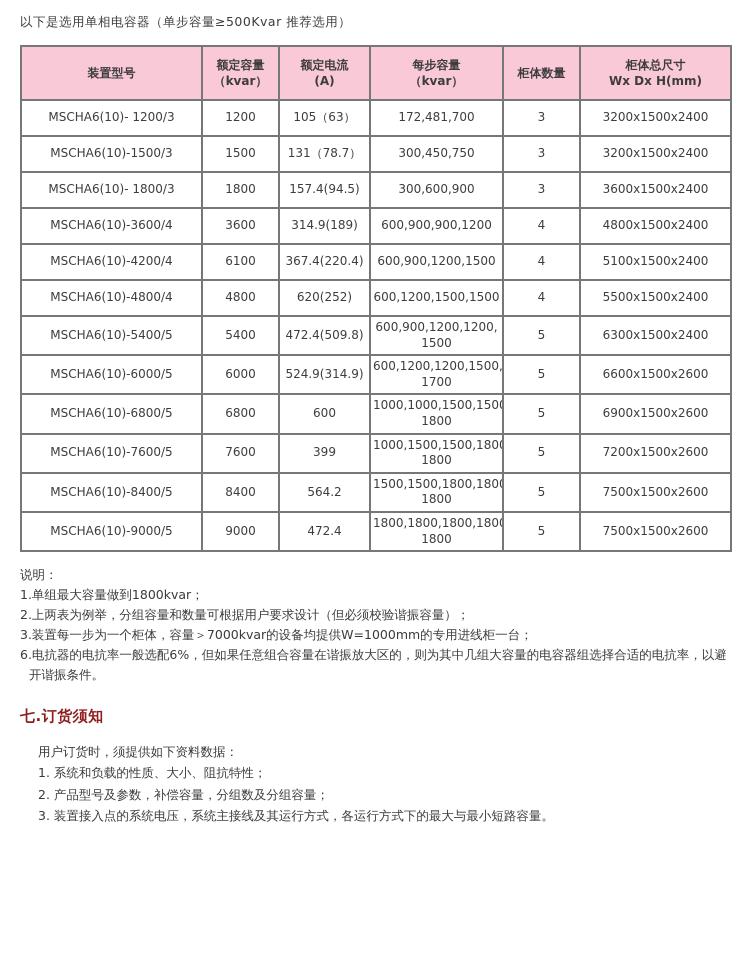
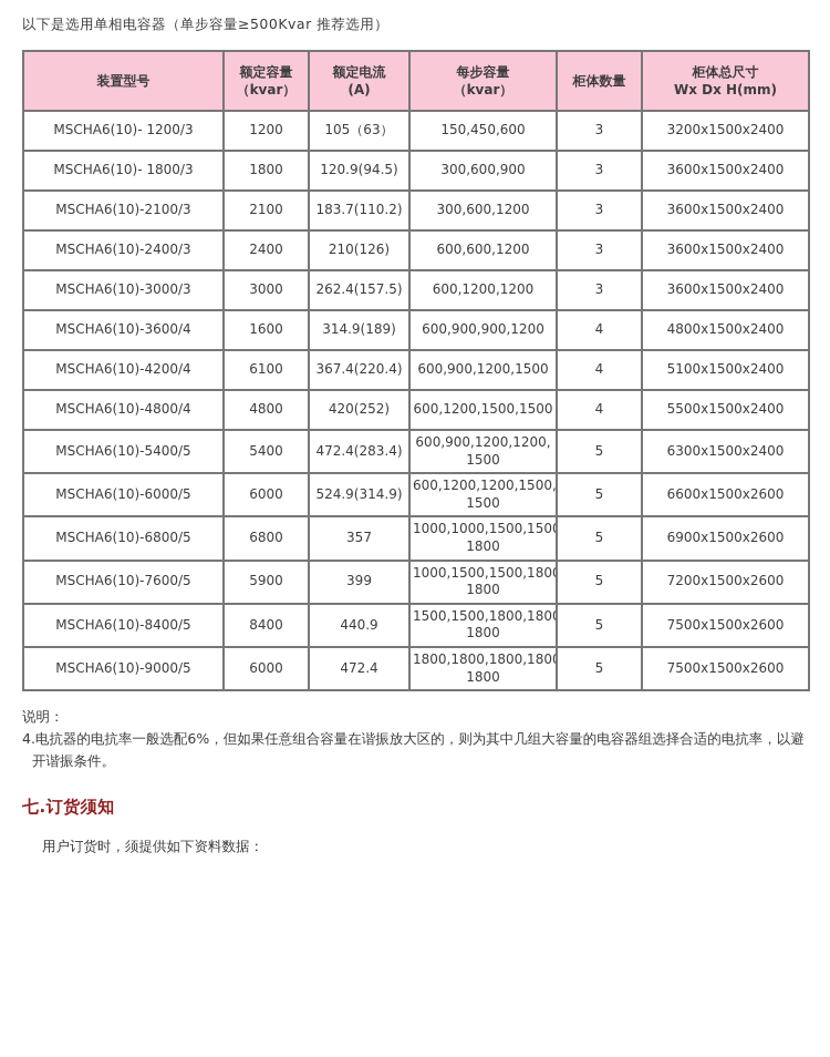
  以下是选用单相电容器（单步容量≥500Kvar 推荐选用）
  装置型号	额定容量 （kvar）	额定电流 (A)	每步容量 （kvar）	柜体数量	柜体总尺寸 Wx Dx H(mm)
- MSCHA6(10)- 1200/3	1200	105（63）	172,481,700	3	3200x1500x2400
+ MSCHA6(10)- 1200/3	1200	105（63）	150,450,600	3	3200x1500x2400
- MSCHA6(10)-1500/3	1500	131（78.7）	300,450,750	3	3200x1500x2400
- MSCHA6(10)- 1800/3	1800	157.4(94.5)	300,600,900	3	3600x1500x2400
+ MSCHA6(10)- 1800/3	1800	120.9(94.5)	300,600,900	3	3600x1500x2400
+ MSCHA6(10)-2100/3	2100	183.7(110.2)	300,600,1200	3	3600x1500x2400
+ MSCHA6(10)-2400/3	2400	210(126)	600,600,1200	3	3600x1500x2400
+ MSCHA6(10)-3000/3	3000	262.4(157.5)	600,1200,1200	3	3600x1500x2400
- MSCHA6(10)-3600/4	3600	314.9(189)	600,900,900,1200	4	4800x1500x2400
+ MSCHA6(10)-3600/4	1600	314.9(189)	600,900,900,1200	4	4800x1500x2400
  MSCHA6(10)-4200/4	6100	367.4(220.4)	600,900,1200,1500	4	5100x1500x2400
- MSCHA6(10)-4800/4	4800	620(252)	600,1200,1500,1500	4	5500x1500x2400
+ MSCHA6(10)-4800/4	4800	420(252)	600,1200,1500,1500	4	5500x1500x2400
- MSCHA6(10)-5400/5	5400	472.4(509.8)	600,900,1200,1200, 1500	5	6300x1500x2400
+ MSCHA6(10)-5400/5	5400	472.4(283.4)	600,900,1200,1200, 1500	5	6300x1500x2400
- MSCHA6(10)-6000/5	6000	524.9(314.9)	600,1200,1200,1500, 1700	5	6600x1500x2600
+ MSCHA6(10)-6000/5	6000	524.9(314.9)	600,1200,1200,1500, 1500	5	6600x1500x2600
- MSCHA6(10)-6800/5	6800	600	1000,1000,1500,150 1800	5	6900x1500x2600
+ MSCHA6(10)-6800/5	6800	357	1000,1000,1500,150 1800	5	6900x1500x2600
- MSCHA6(10)-7600/5	7600	399	1000,1500,1500,180 1800	5	7200x1500x2600
+ MSCHA6(10)-7600/5	5900	399	1000,1500,1500,180 1800	5	7200x1500x2600
- MSCHA6(10)-8400/5	8400	564.2	1500,1500,1800,180 1800	5	7500x1500x2600
+ MSCHA6(10)-8400/5	8400	440.9	1500,1500,1800,180 1800	5	7500x1500x2600
- MSCHA6(10)-9000/5	9000	472.4	1800,1800,1800,180 1800	5	7500x1500x2600
+ MSCHA6(10)-9000/5	6000	472.4	1800,1800,1800,180 1800	5	7500x1500x2600
  说明：
- 1.单组最大容量做到1800kvar；
- 2.上两表为例举，分组容量和数量可根据用户要求设计（但必须校验谐振容量）；
- 3.装置每一步为一个柜体，容量＞7000kvar的设备均提供W=1000mm的专用进线柜一台；
- 6.电抗器的电抗率一般选配6%，但如果任意组合容量在谐振放大区的，则为其中几组大容量的电容器组选择合适的电抗率，以避开谐振条件。
+ 4.电抗器的电抗率一般选配6%，但如果任意组合容量在谐振放大区的，则为其中几组大容量的电容器组选择合适的电抗率，以避开谐振条件。
  七.订货须知
  用户订货时，须提供如下资料数据：
- 1. 系统和负载的性质、大小、阻抗特性；
- 2. 产品型号及参数，补偿容量，分组数及分组容量；
- 3. 装置接入点的系统电压，系统主接线及其运行方式，各运行方式下的最大与最小短路容量。
